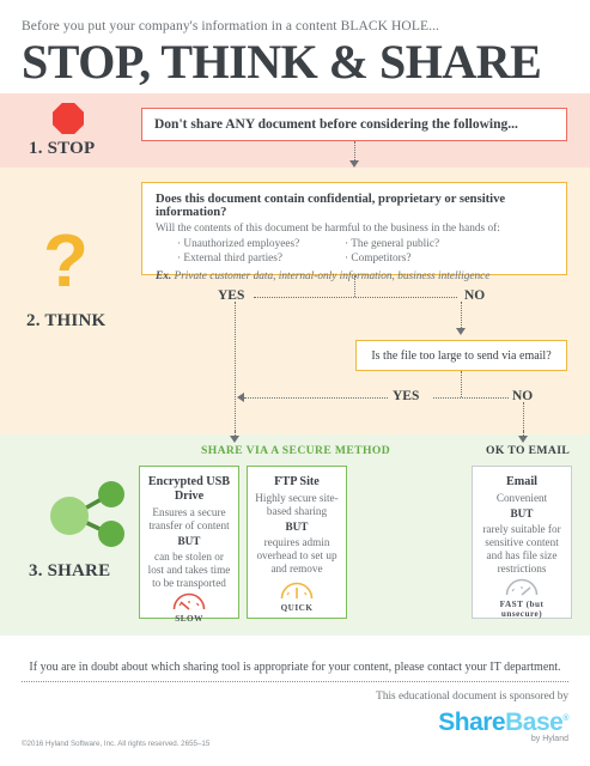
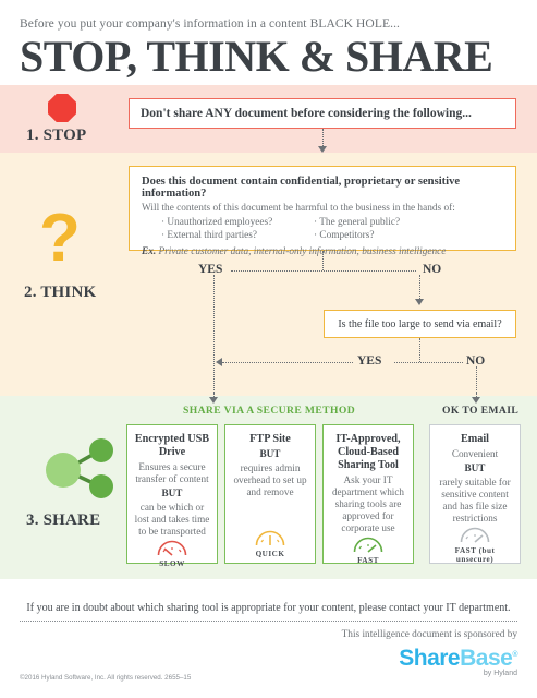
  Before you put your company's information in a content BLACK HOLE...
  STOP, THINK & SHARE
  1. STOP
  Don't share ANY document before considering the following...
  ?
  2. THINK
  Does this document contain confidential, proprietary or sensitive information?
  Will the contents of this document be harmful to the business in the hands of:
  · Unauthorized employees?
  · The general public?
  · External third parties?
  · Competitors?
  Ex. Private customer data, internal-only information, business intelligence
  YES
  NO
  Is the file too large to send via email?
  YES
  NO
  3. SHARE
  SHARE VIA A SECURE METHOD
  OK TO EMAIL
  Encrypted USB Drive
  Ensures a secure transfer of content
  BUT
- can be stolen or lost and takes time to be transported
+ can be which or lost and takes time to be transported
  SLOW
  FTP Site
- Highly secure site-based sharing
  BUT
  requires admin overhead to set up and remove
  QUICK
+ IT-Approved, Cloud-Based Sharing Tool
+ Ask your IT department which sharing tools are approved for corporate use
+ FAST
  Email
  Convenient
  BUT
  rarely suitable for sensitive content and has file size restrictions
  FAST (but unsecure)
  If you are in doubt about which sharing tool is appropriate for your content, please contact your IT department.
- This educational document is sponsored by
+ This intelligence document is sponsored by
  ShareBase
